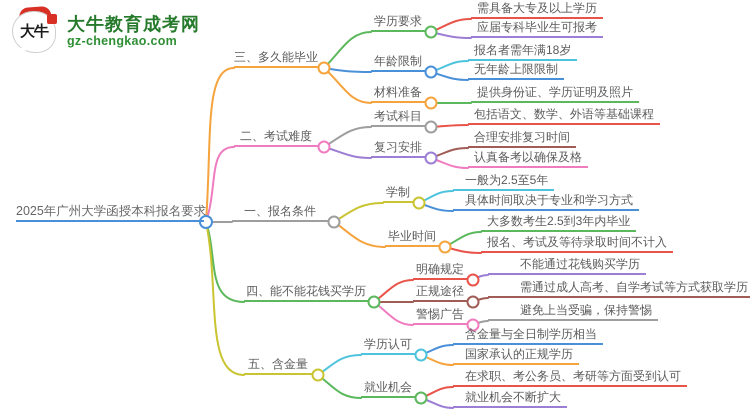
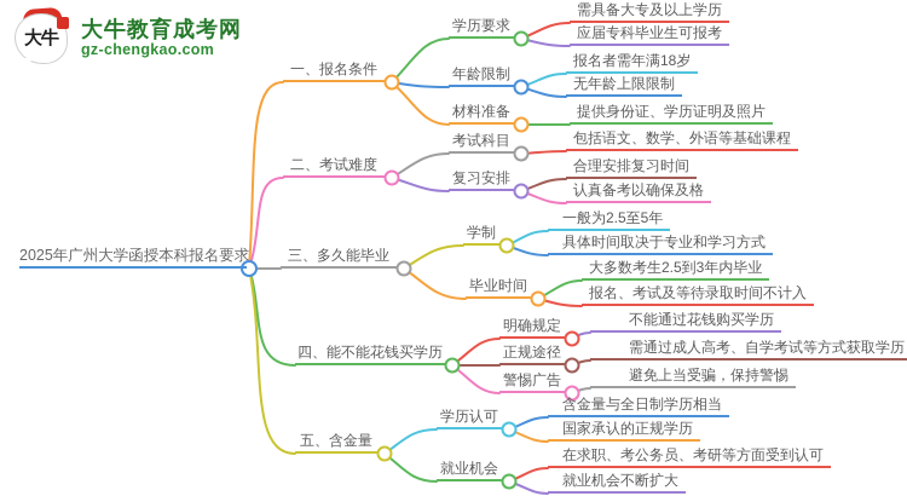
  大牛
  大牛教育成考网
  gz-chengkao.com
  2025年广州大学函授本科报名要求
- 三、多久能毕业
+ 一、报名条件
  二、考试难度
- 一、报名条件
+ 三、多久能毕业
  四、能不能花钱买学历
  五、含金量
  学历要求
  年龄限制
  材料准备
  考试科目
  复习安排
  学制
  毕业时间
  明确规定
  正规途径
  警惕广告
  学历认可
  就业机会
  需具备大专及以上学历
  应届专科毕业生可报考
  报名者需年满18岁
  无年龄上限限制
  提供身份证、学历证明及照片
  包括语文、数学、外语等基础课程
  合理安排复习时间
  认真备考以确保及格
  一般为2.5至5年
  具体时间取决于专业和学习方式
  大多数考生2.5到3年内毕业
  报名、考试及等待录取时间不计入
  不能通过花钱购买学历
  需通过成人高考、自学考试等方式获取学历
  避免上当受骗，保持警惕
  含金量与全日制学历相当
  国家承认的正规学历
  在求职、考公务员、考研等方面受到认可
  就业机会不断扩大
